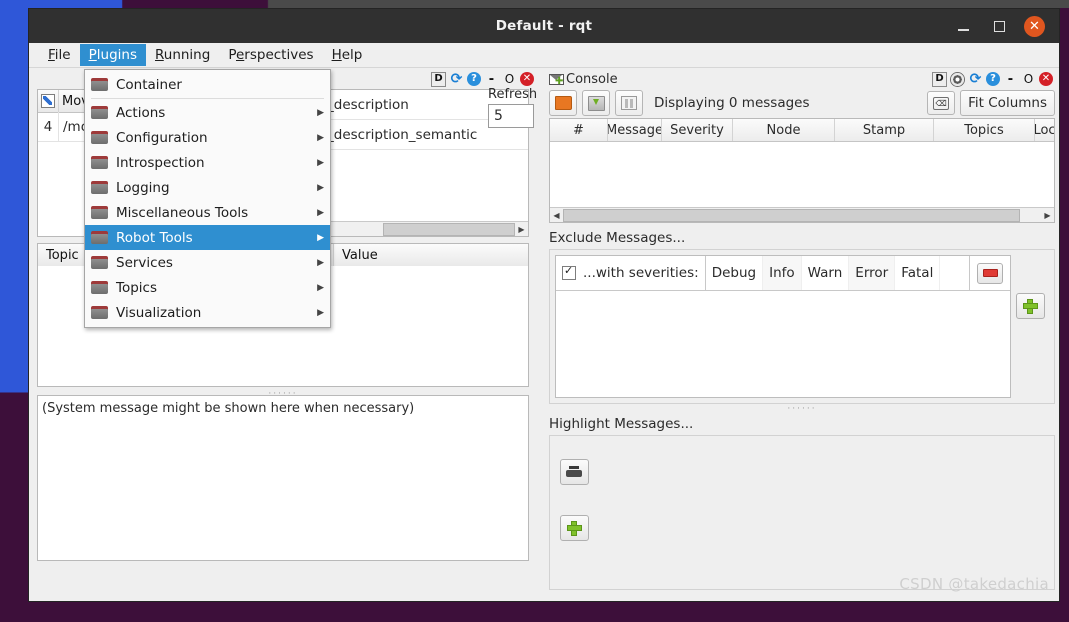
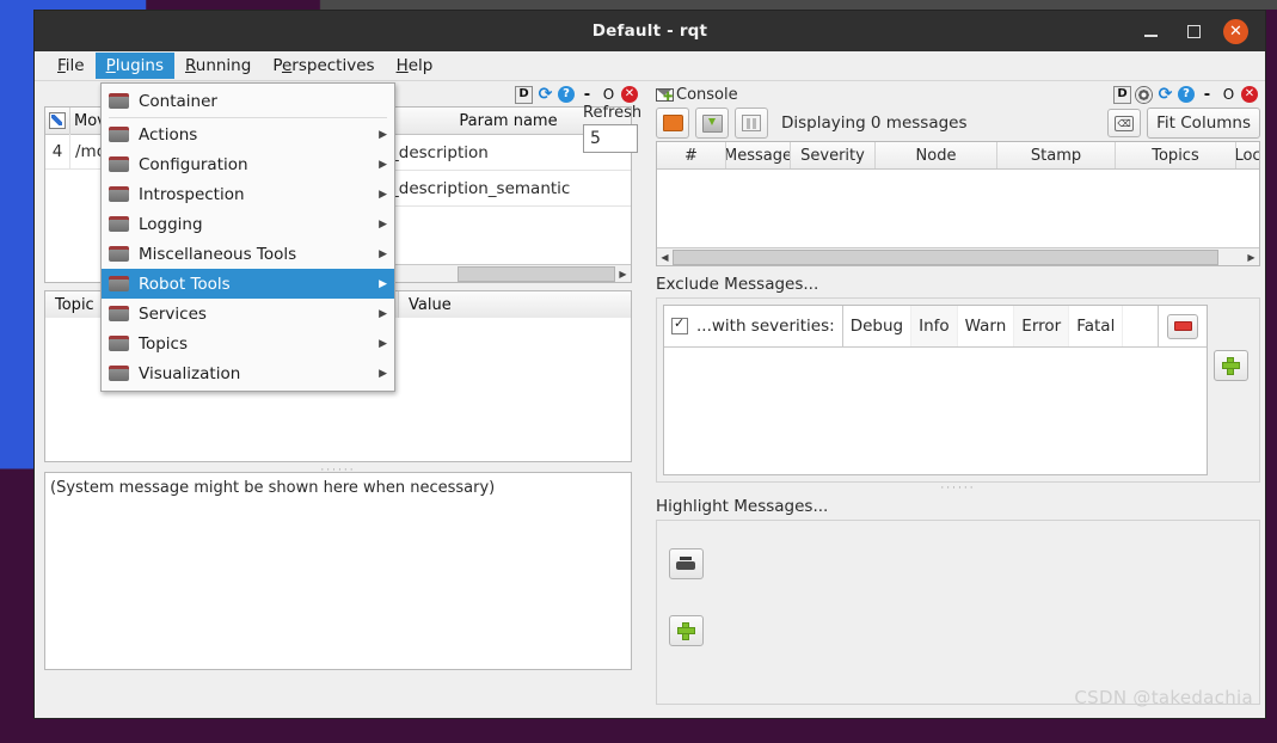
  Default - rqt
  ✕
  File
  Plugins
  Running
  Perspectives
  Help
  D
  ⟳
  ?
  -
  O
  ✕
  4
+ Param name
  description
  description_semantic
  ▶
  Refresh
  5
  Topic
  Value
  ······
  (System message might be shown here when necessary)
  ✚
  Console
  D
  ⟳
  ?
  -
  O
  ✕
  Displaying 0 messages
  ⌫
  Fit Columns
  #
  Message
  Severity
  Node
  Stamp
  Topics
  Loc
  ◀
  ▶
  Exclude Messages...
  ...with severities:
  Debug
  Info
  Warn
  Error
  Fatal
  ······
  Highlight Messages...
  Container
  Actions
  ▶
  Configuration
  ▶
  Introspection
  ▶
  Logging
  ▶
  Miscellaneous Tools
  ▶
  Robot Tools
  ▶
  Services
  ▶
  Topics
  ▶
  Visualization
  ▶
  CSDN @takedachia
